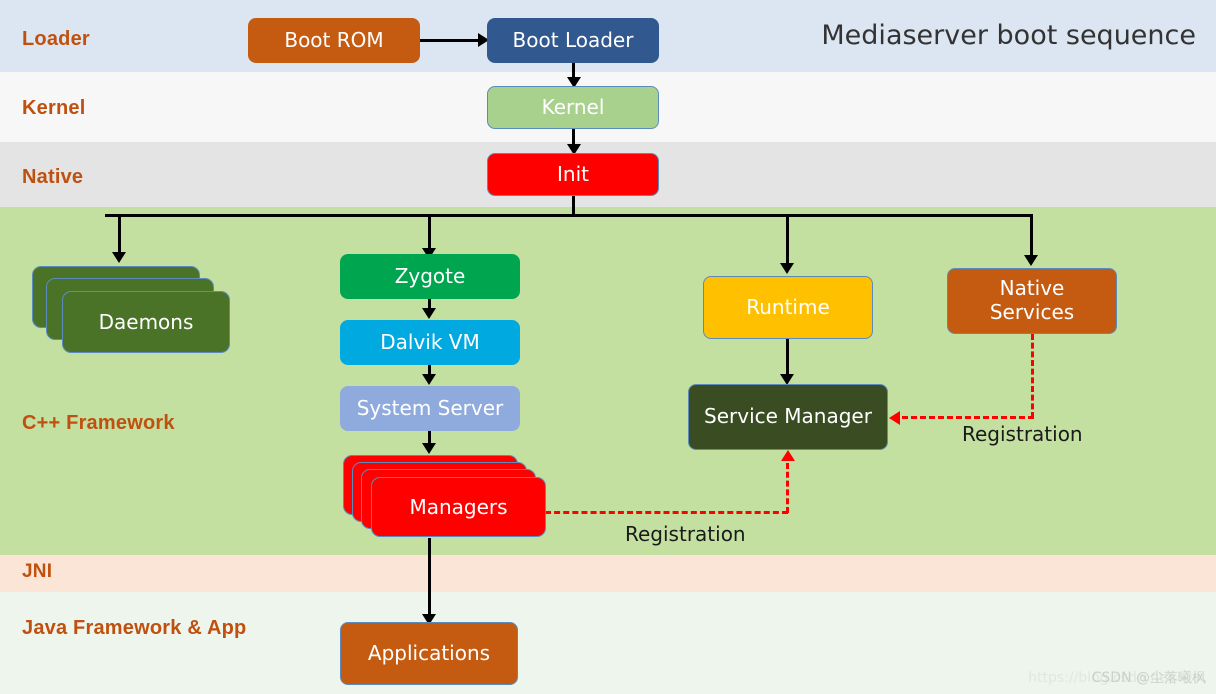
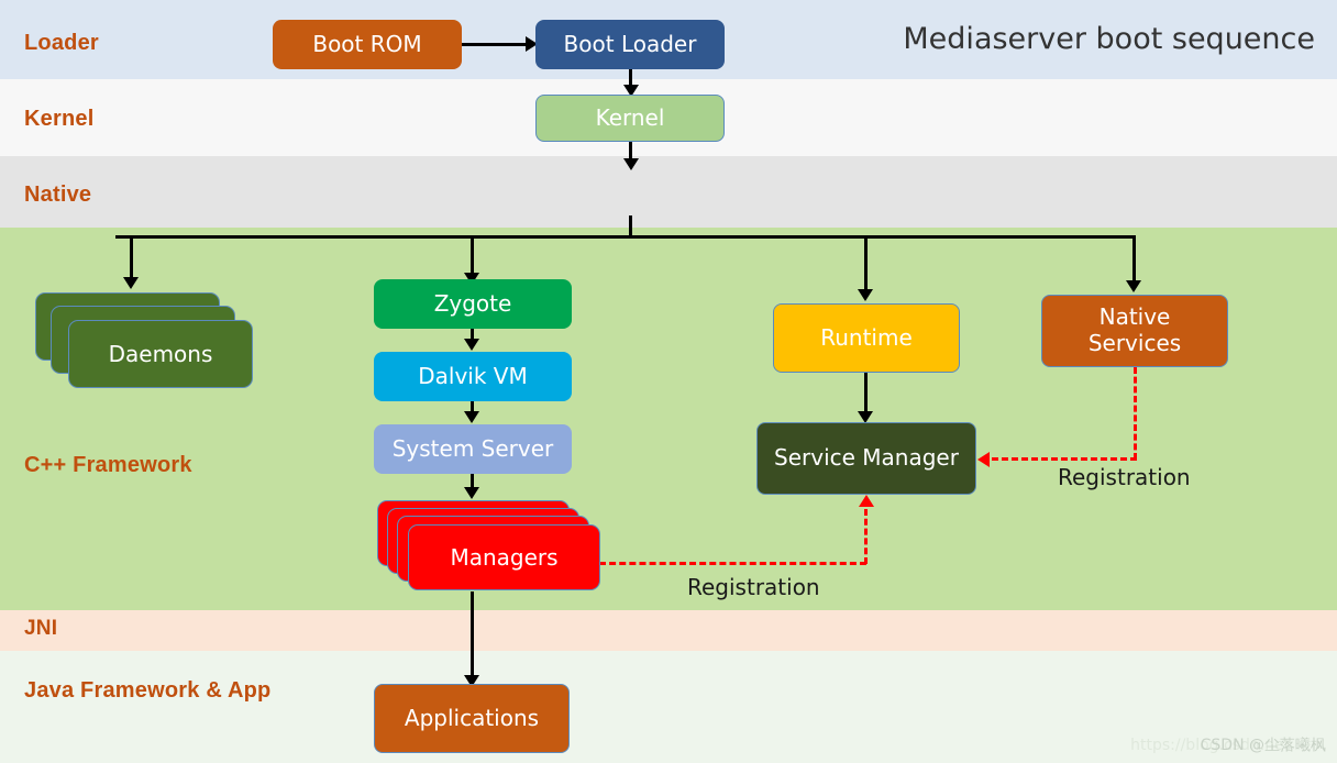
  Loader
  Kernel
  Native
  C++ Framework
  JNI
  Java Framework & App
  Mediaserver boot sequence
  Registration
  Registration
  Boot ROM
  Boot Loader
  Kernel
- Init
  Daemons
  Zygote
  Dalvik VM
  System Server
  Managers
  Runtime
  Service Manager
  Native
  Services
  Applications
  https://blog.csdn.net CSDN @尘落曦枫
